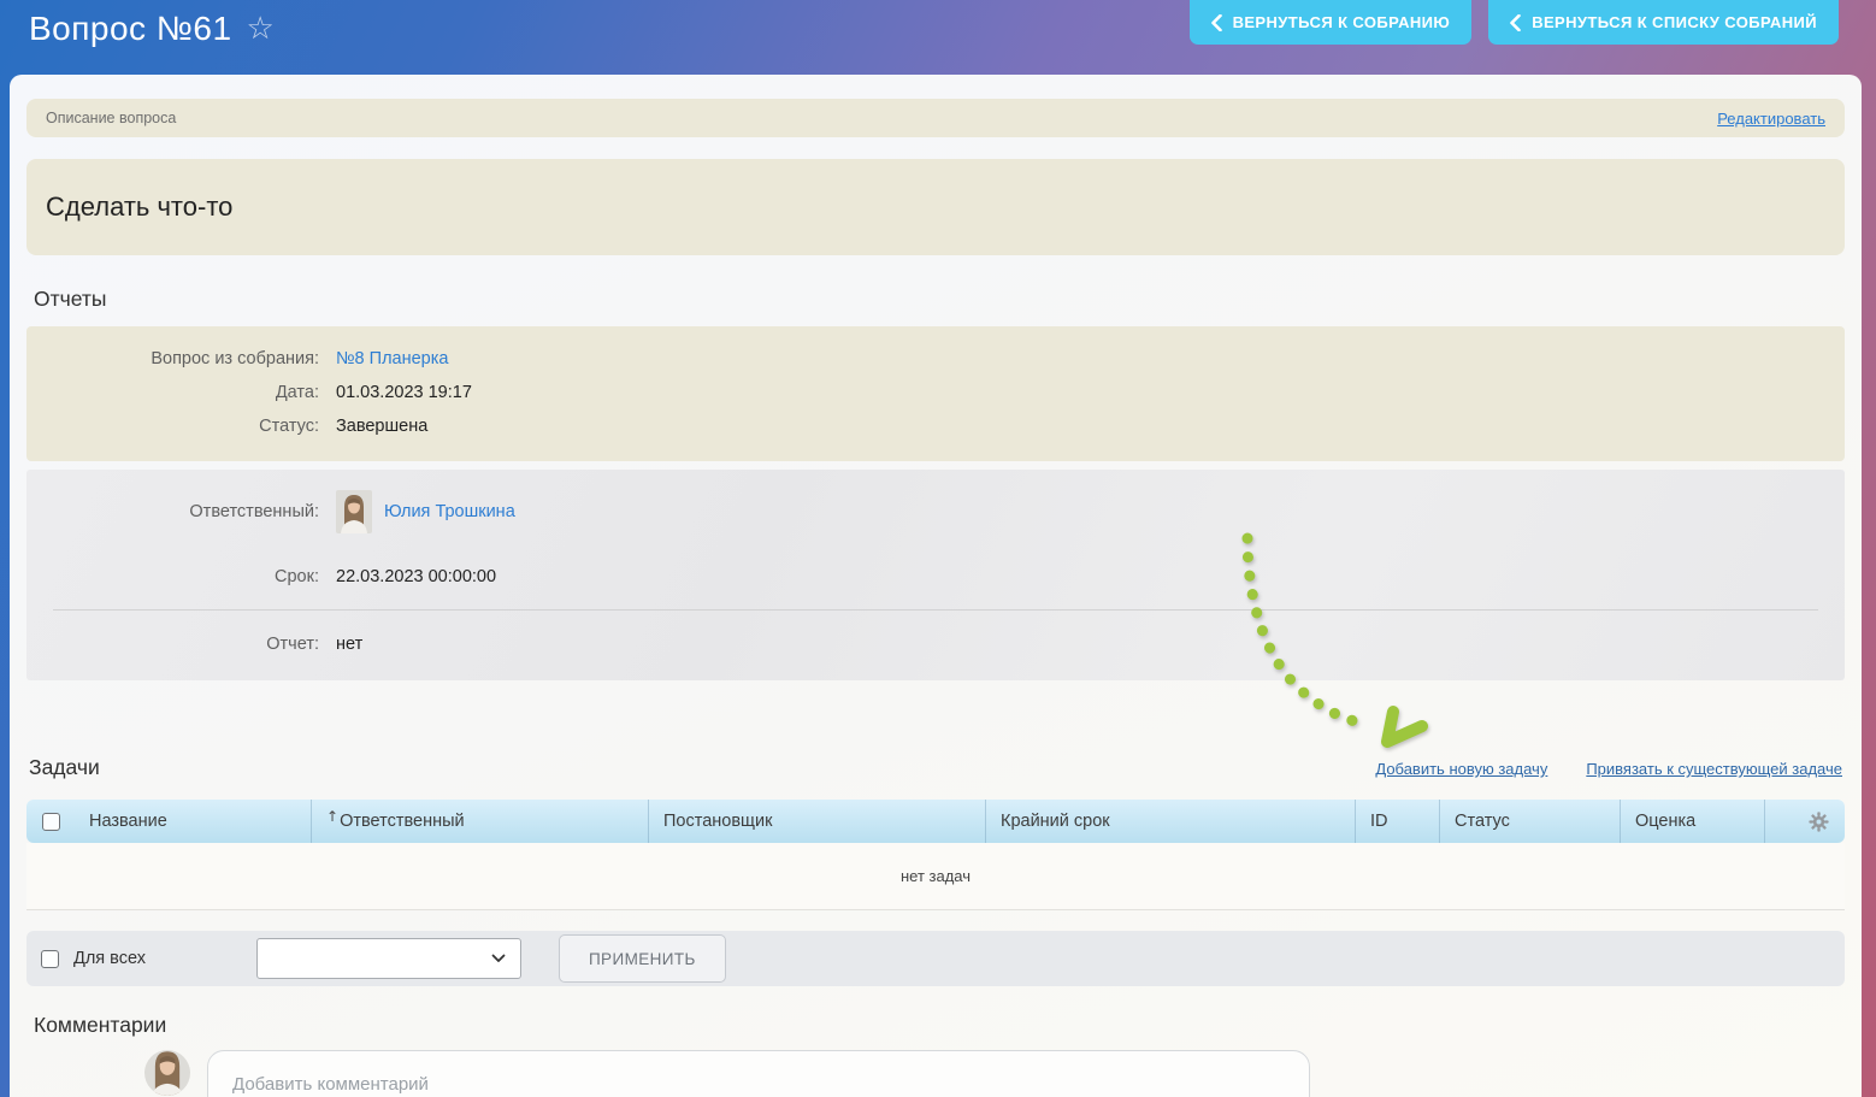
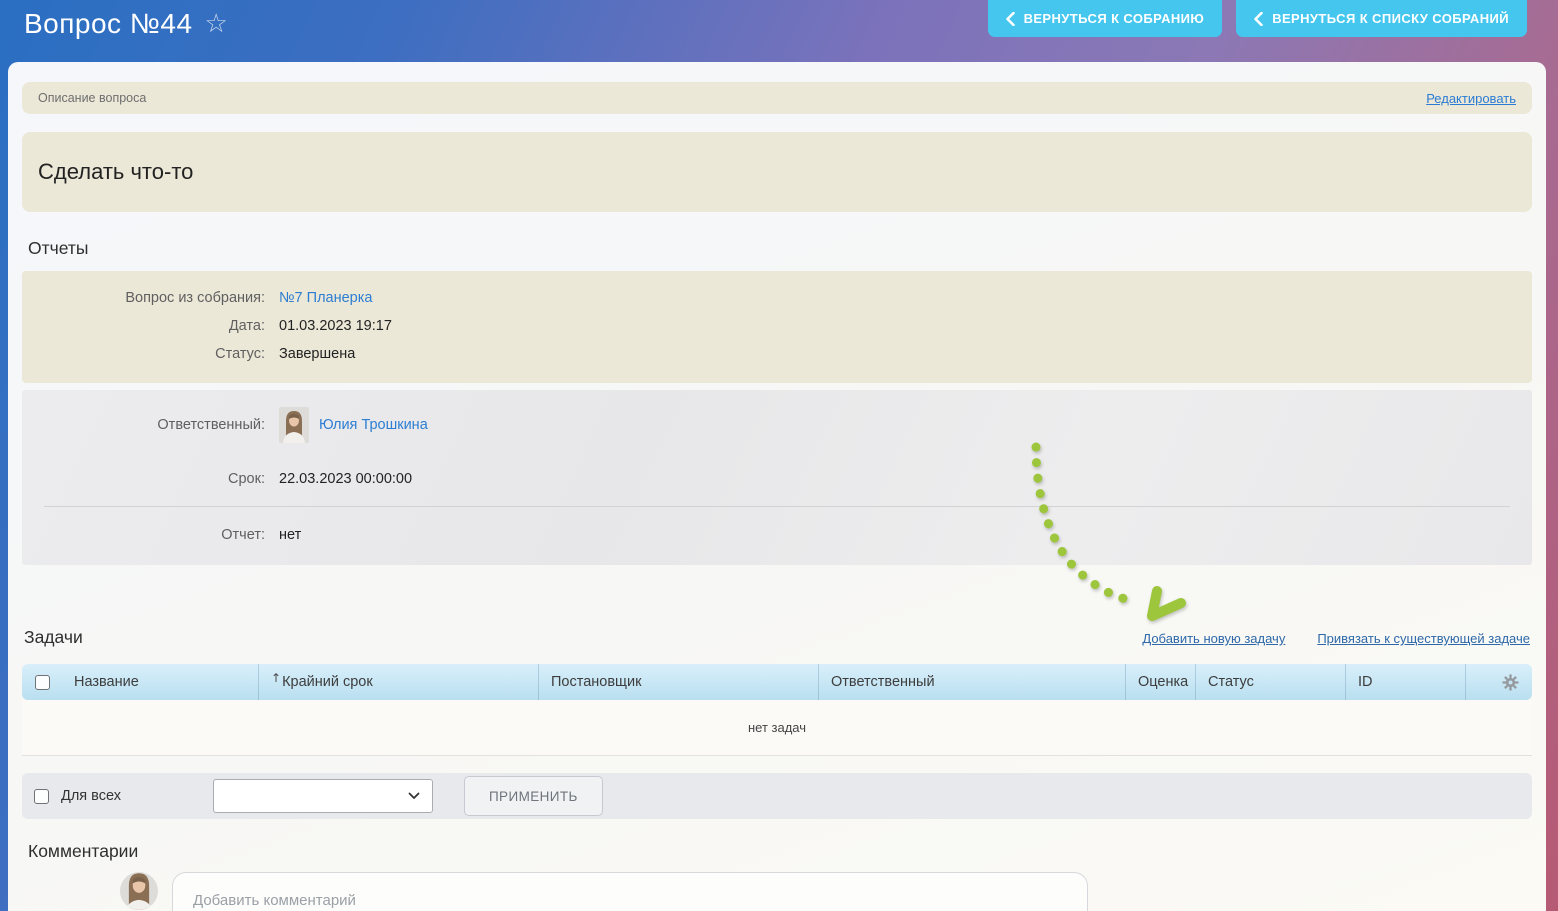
- Вопрос №61
+ Вопрос №44
  ☆
  ВЕРНУТЬСЯ К СОБРАНИЮ
  ВЕРНУТЬСЯ К СПИСКУ СОБРАНИЙ
  Описание вопроса
  Редактировать
  Сделать что-то
  Отчеты
  Вопрос из собрания:
- №8 Планерка
+ №7 Планерка
  Дата:
  01.03.2023 19:17
  Статус:
  Завершена
  Ответственный:
  Юлия Трошкина
  Срок:
  22.03.2023 00:00:00
  Отчет:
  нет
  Задачи
  Добавить новую задачу
  Привязать к существующей задаче
  Название
  ↑
- Ответственный
+ Крайний срок
  Постановщик
- Крайний срок
+ Ответственный
- ID
+ Оценка
  Статус
- Оценка
+ ID
  нет задач
  Для всех
  ПРИМЕНИТЬ
  Комментарии
  Добавить комментарий
